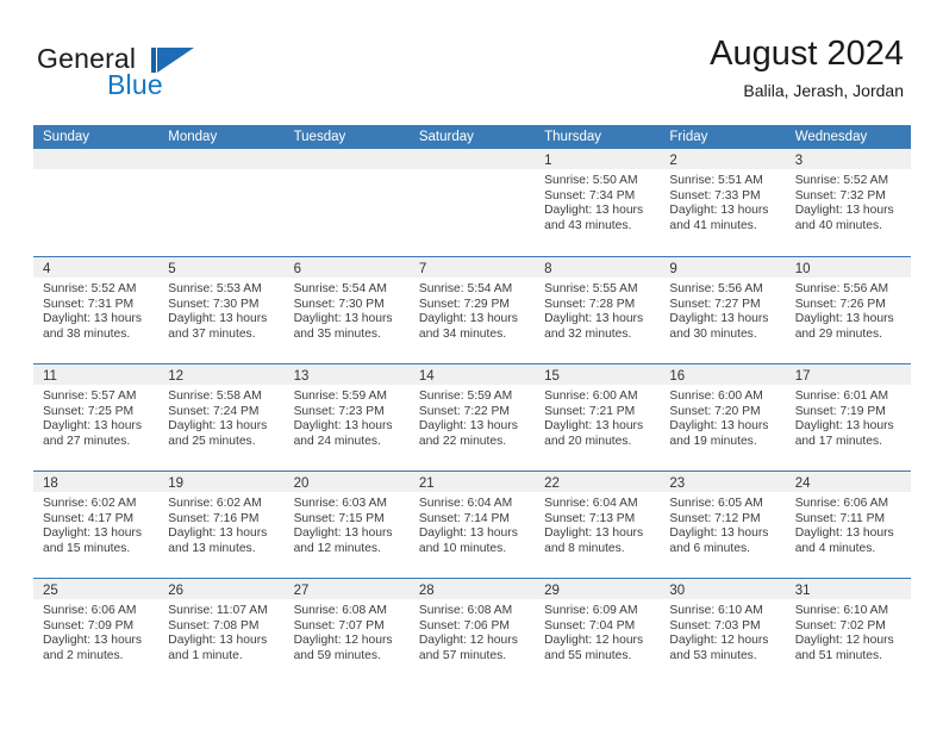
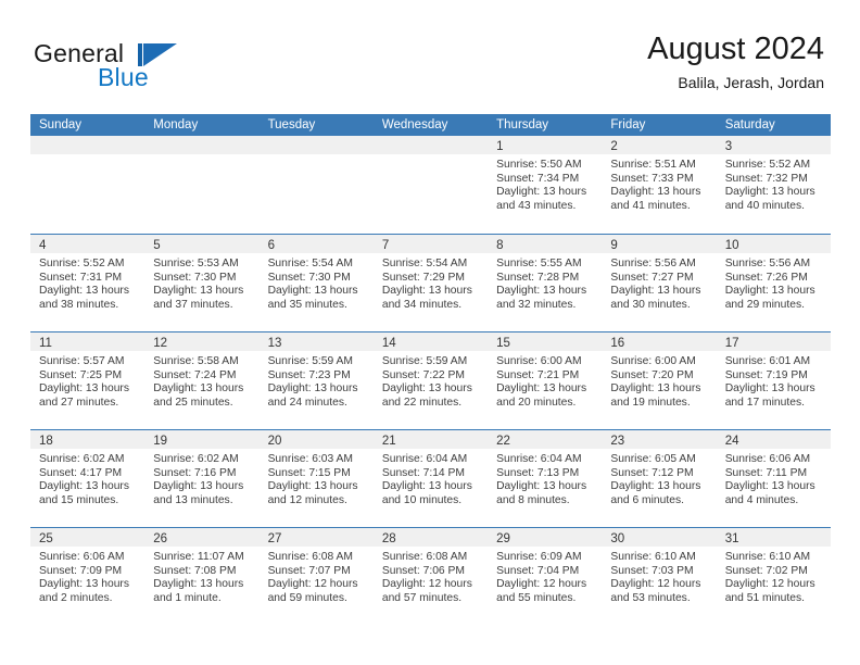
  General
  Blue
  August 2024
  Balila, Jerash, Jordan
  Sunday
  Monday
  Tuesday
- Saturday
+ Wednesday
  Thursday
  Friday
- Wednesday
+ Saturday
  1
  Sunrise: 5:50 AM
  Sunset: 7:34 PM
  Daylight: 13 hours
  and 43 minutes.
  2
  Sunrise: 5:51 AM
  Sunset: 7:33 PM
  Daylight: 13 hours
  and 41 minutes.
  3
  Sunrise: 5:52 AM
  Sunset: 7:32 PM
  Daylight: 13 hours
  and 40 minutes.
  4
  Sunrise: 5:52 AM
  Sunset: 7:31 PM
  Daylight: 13 hours
  and 38 minutes.
  5
  Sunrise: 5:53 AM
  Sunset: 7:30 PM
  Daylight: 13 hours
  and 37 minutes.
  6
  Sunrise: 5:54 AM
  Sunset: 7:30 PM
  Daylight: 13 hours
  and 35 minutes.
  7
  Sunrise: 5:54 AM
  Sunset: 7:29 PM
  Daylight: 13 hours
  and 34 minutes.
  8
  Sunrise: 5:55 AM
  Sunset: 7:28 PM
  Daylight: 13 hours
  and 32 minutes.
  9
  Sunrise: 5:56 AM
  Sunset: 7:27 PM
  Daylight: 13 hours
  and 30 minutes.
  10
  Sunrise: 5:56 AM
  Sunset: 7:26 PM
  Daylight: 13 hours
  and 29 minutes.
  11
  Sunrise: 5:57 AM
  Sunset: 7:25 PM
  Daylight: 13 hours
  and 27 minutes.
  12
  Sunrise: 5:58 AM
  Sunset: 7:24 PM
  Daylight: 13 hours
  and 25 minutes.
  13
  Sunrise: 5:59 AM
  Sunset: 7:23 PM
  Daylight: 13 hours
  and 24 minutes.
  14
  Sunrise: 5:59 AM
  Sunset: 7:22 PM
  Daylight: 13 hours
  and 22 minutes.
  15
  Sunrise: 6:00 AM
  Sunset: 7:21 PM
  Daylight: 13 hours
  and 20 minutes.
  16
  Sunrise: 6:00 AM
  Sunset: 7:20 PM
  Daylight: 13 hours
  and 19 minutes.
  17
  Sunrise: 6:01 AM
  Sunset: 7:19 PM
  Daylight: 13 hours
  and 17 minutes.
  18
  Sunrise: 6:02 AM
  Sunset: 4:17 PM
  Daylight: 13 hours
  and 15 minutes.
  19
  Sunrise: 6:02 AM
  Sunset: 7:16 PM
  Daylight: 13 hours
  and 13 minutes.
  20
  Sunrise: 6:03 AM
  Sunset: 7:15 PM
  Daylight: 13 hours
  and 12 minutes.
  21
  Sunrise: 6:04 AM
  Sunset: 7:14 PM
  Daylight: 13 hours
  and 10 minutes.
  22
  Sunrise: 6:04 AM
  Sunset: 7:13 PM
  Daylight: 13 hours
  and 8 minutes.
  23
  Sunrise: 6:05 AM
  Sunset: 7:12 PM
  Daylight: 13 hours
  and 6 minutes.
  24
  Sunrise: 6:06 AM
  Sunset: 7:11 PM
  Daylight: 13 hours
  and 4 minutes.
  25
  Sunrise: 6:06 AM
  Sunset: 7:09 PM
  Daylight: 13 hours
  and 2 minutes.
  26
  Sunrise: 11:07 AM
  Sunset: 7:08 PM
  Daylight: 13 hours
  and 1 minute.
  27
  Sunrise: 6:08 AM
  Sunset: 7:07 PM
  Daylight: 12 hours
  and 59 minutes.
  28
  Sunrise: 6:08 AM
  Sunset: 7:06 PM
  Daylight: 12 hours
  and 57 minutes.
  29
  Sunrise: 6:09 AM
  Sunset: 7:04 PM
  Daylight: 12 hours
  and 55 minutes.
  30
  Sunrise: 6:10 AM
  Sunset: 7:03 PM
  Daylight: 12 hours
  and 53 minutes.
  31
  Sunrise: 6:10 AM
  Sunset: 7:02 PM
  Daylight: 12 hours
  and 51 minutes.
